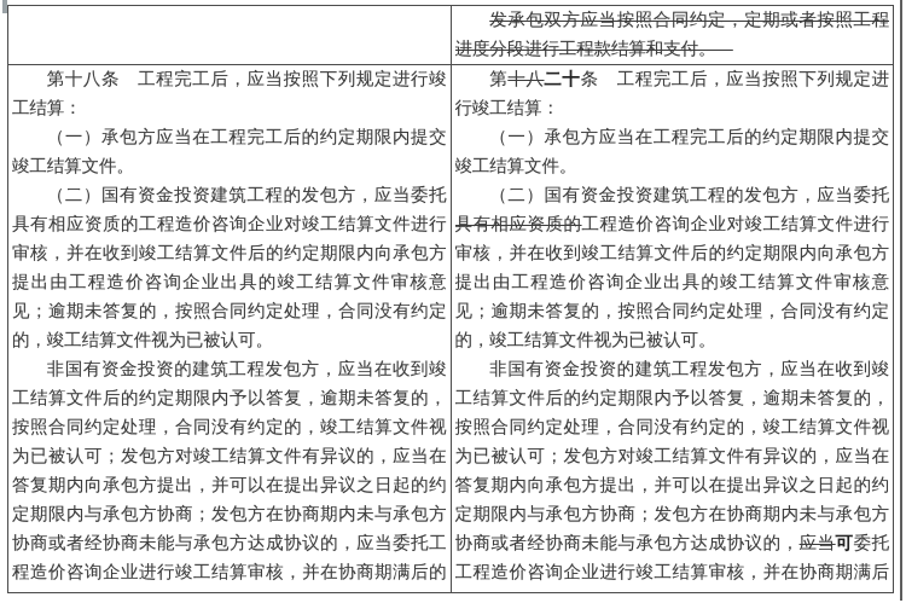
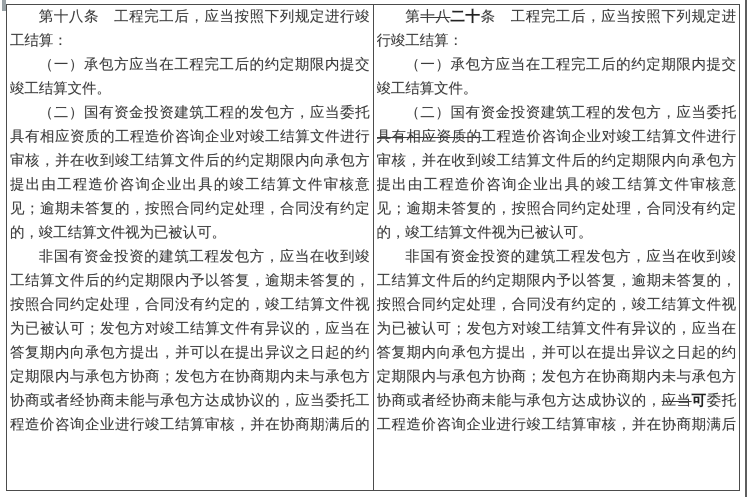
- 	发承包双方应当按照合同约定，定期或者按照工程进度分段进行工程款结算和支付。
  第十八条 工程完工后，应当按照下列规定进行竣工结算：（一）承包方应当在工程完工后的约定期限内提交竣工结算文件。（二）国有资金投资建筑工程的发包方，应当委托具有相应资质的工程造价咨询企业对竣工结算文件进行审核，并在收到竣工结算文件后的约定期限内向承包方提出由工程造价咨询企业出具的竣工结算文件审核意见；逾期未答复的，按照合同约定处理，合同没有约定的，竣工结算文件视为已被认可。非国有资金投资的建筑工程发包方，应当在收到竣工结算文件后的约定期限内予以答复，逾期未答复的，按照合同约定处理，合同没有约定的，竣工结算文件视为已被认可；发包方对竣工结算文件有异议的，应当在答复期内向承包方提出，并可以在提出异议之日起的约定期限内与承包方协商；发包方在协商期内未与承包方协商或者经协商未能与承包方达成协议的，应当委托工程造价咨询企业进行竣工结算审核，并在协商期满后的	第十八二十条 工程完工后，应当按照下列规定进行竣工结算：（一）承包方应当在工程完工后的约定期限内提交竣工结算文件。（二）国有资金投资建筑工程的发包方，应当委托具有相应资质的工程造价咨询企业对竣工结算文件进行审核，并在收到竣工结算文件后的约定期限内向承包方提出由工程造价咨询企业出具的竣工结算文件审核意见；逾期未答复的，按照合同约定处理，合同没有约定的，竣工结算文件视为已被认可。非国有资金投资的建筑工程发包方，应当在收到竣工结算文件后的约定期限内予以答复，逾期未答复的，按照合同约定处理，合同没有约定的，竣工结算文件视为已被认可；发包方对竣工结算文件有异议的，应当在答复期内向承包方提出，并可以在提出异议之日起的约定期限内与承包方协商；发包方在协商期内未与承包方协商或者经协商未能与承包方达成协议的，应当可委托工程造价咨询企业进行竣工结算审核，并在协商期满后
